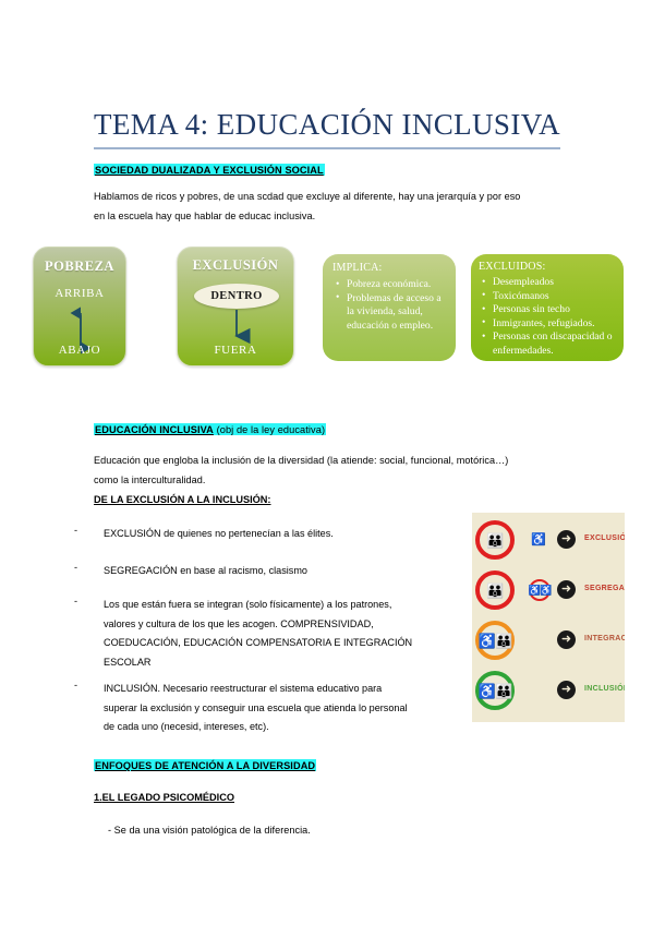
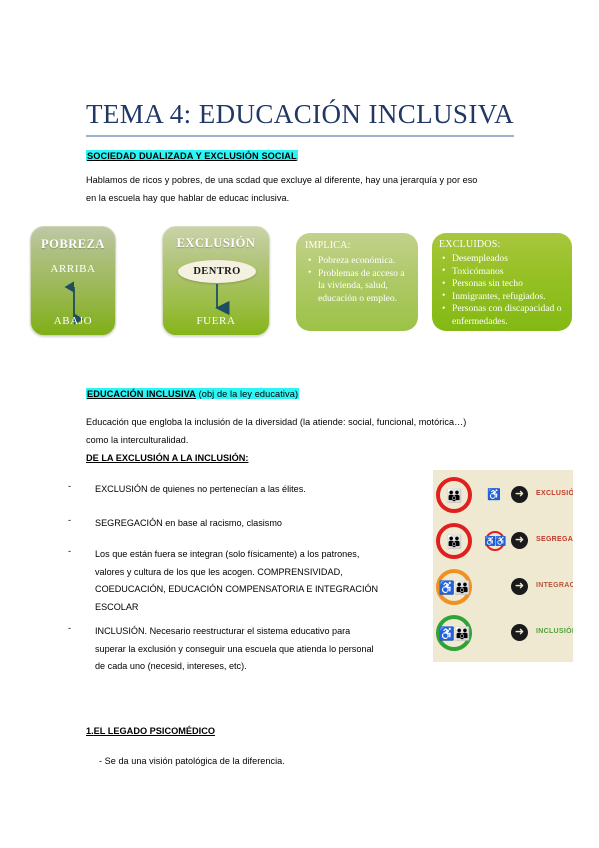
  TEMA 4: EDUCACIÓN INCLUSIVA
  SOCIEDAD DUALIZADA Y EXCLUSIÓN SOCIAL
  Hablamos de ricos y pobres, de una scdad que excluye al diferente, hay una jerarquía y por eso
  en la escuela hay que hablar de educac inclusiva.
  POBREZA
  ARRIBA
  ABAJO
  EXCLUSIÓN
  DENTRO
  FUERA
  IMPLICA:
  Pobreza económica.
  Problemas de acceso a la vivienda, salud, educación o empleo.
  EXCLUIDOS:
  Desempleados
  Toxicómanos
  Personas sin techo
  Inmigrantes, refugiados.
  Personas con discapacidad o enfermedades.
  EDUCACIÓN INCLUSIVA (obj de la ley educativa)
  Educación que engloba la inclusión de la diversidad (la atiende: social, funcional, motórica…)
  como la interculturalidad.
  DE LA EXCLUSIÓN A LA INCLUSIÓN:
  -
  EXCLUSIÓN de quienes no pertenecían a las élites.
  -
  SEGREGACIÓN en base al racismo, clasismo
  -
  Los que están fuera se integran (solo físicamente) a los patrones,
  valores y cultura de los que les acogen. COMPRENSIVIDAD,
  COEDUCACIÓN, EDUCACIÓN COMPENSATORIA E INTEGRACIÓN
  ESCOLAR
  -
  INCLUSIÓN. Necesario reestructurar el sistema educativo para
  superar la exclusión y conseguir una escuela que atienda lo personal
  de cada uno (necesid, intereses, etc).
  👪
  ♿
  ➜
  👪
  ♿♿
  ➜
  ♿👪
  ➜
  ♿👪
  ➜
- ENFOQUES DE ATENCIÓN A LA DIVERSIDAD
  1.EL LEGADO PSICOMÉDICO
  - Se da una visión patológica de la diferencia.
